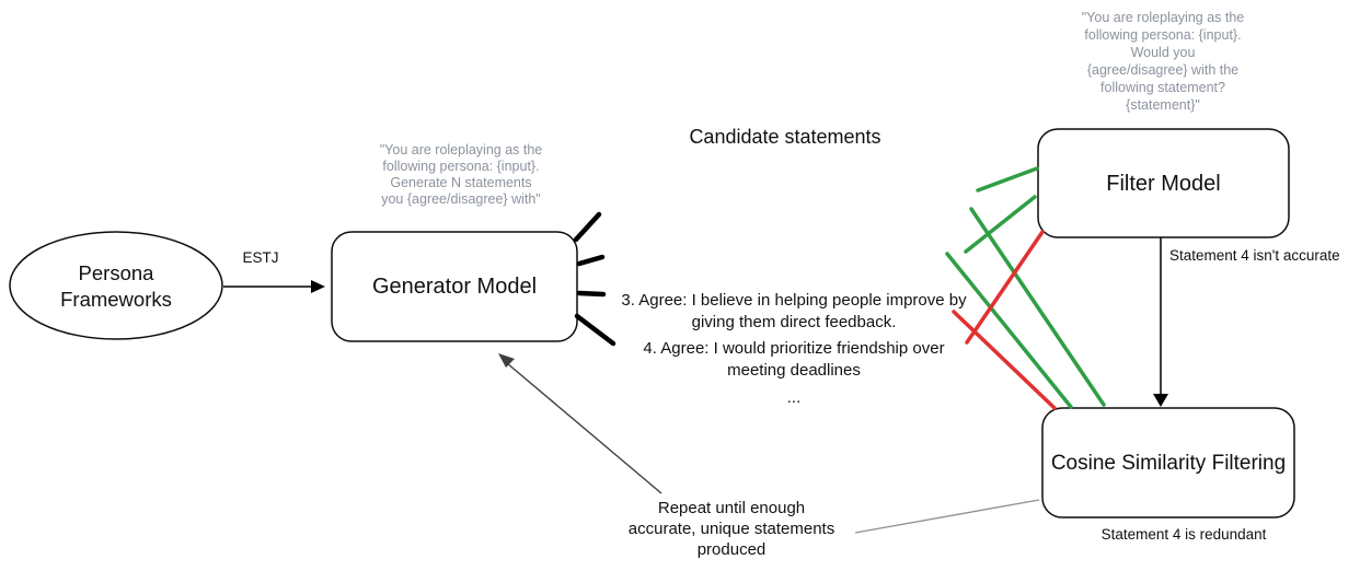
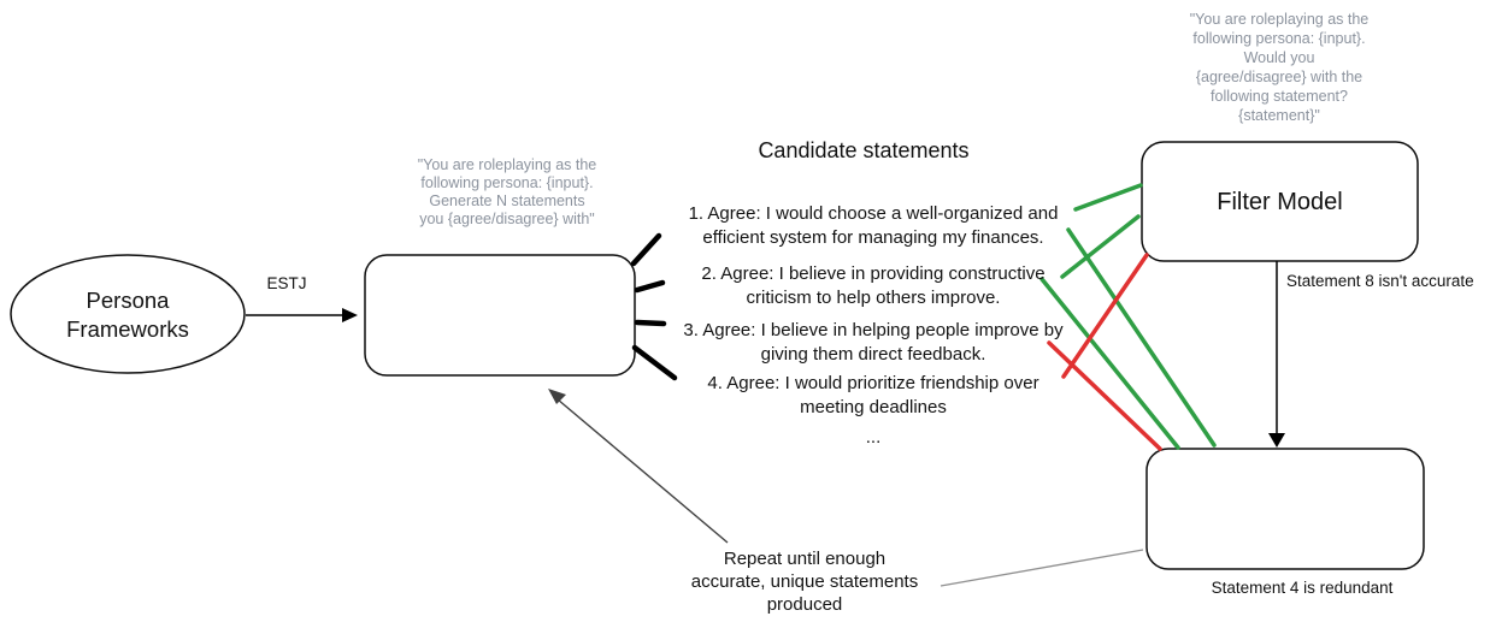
  Persona
  Frameworks
  ESTJ
  "You are roleplaying as the
  following persona: {input}.
  Generate N statements
  you {agree/disagree} with"
- Generator Model
  Candidate statements
+ 1. Agree: I would choose a well-organized and
+ efficient system for managing my finances.
+ 2. Agree: I believe in providing constructive
+ criticism to help others improve.
  3. Agree: I believe in helping people improve by
  giving them direct feedback.
  4. Agree: I would prioritize friendship over
  meeting deadlines
  ...
  "You are roleplaying as the
  following persona: {input}.
  Would you
  {agree/disagree} with the
  following statement?
  {statement}"
  Filter Model
- Statement 4 isn't accurate
+ Statement 8 isn't accurate
- Cosine Similarity Filtering
  Statement 4 is redundant
  Repeat until enough
  accurate, unique statements
  produced
